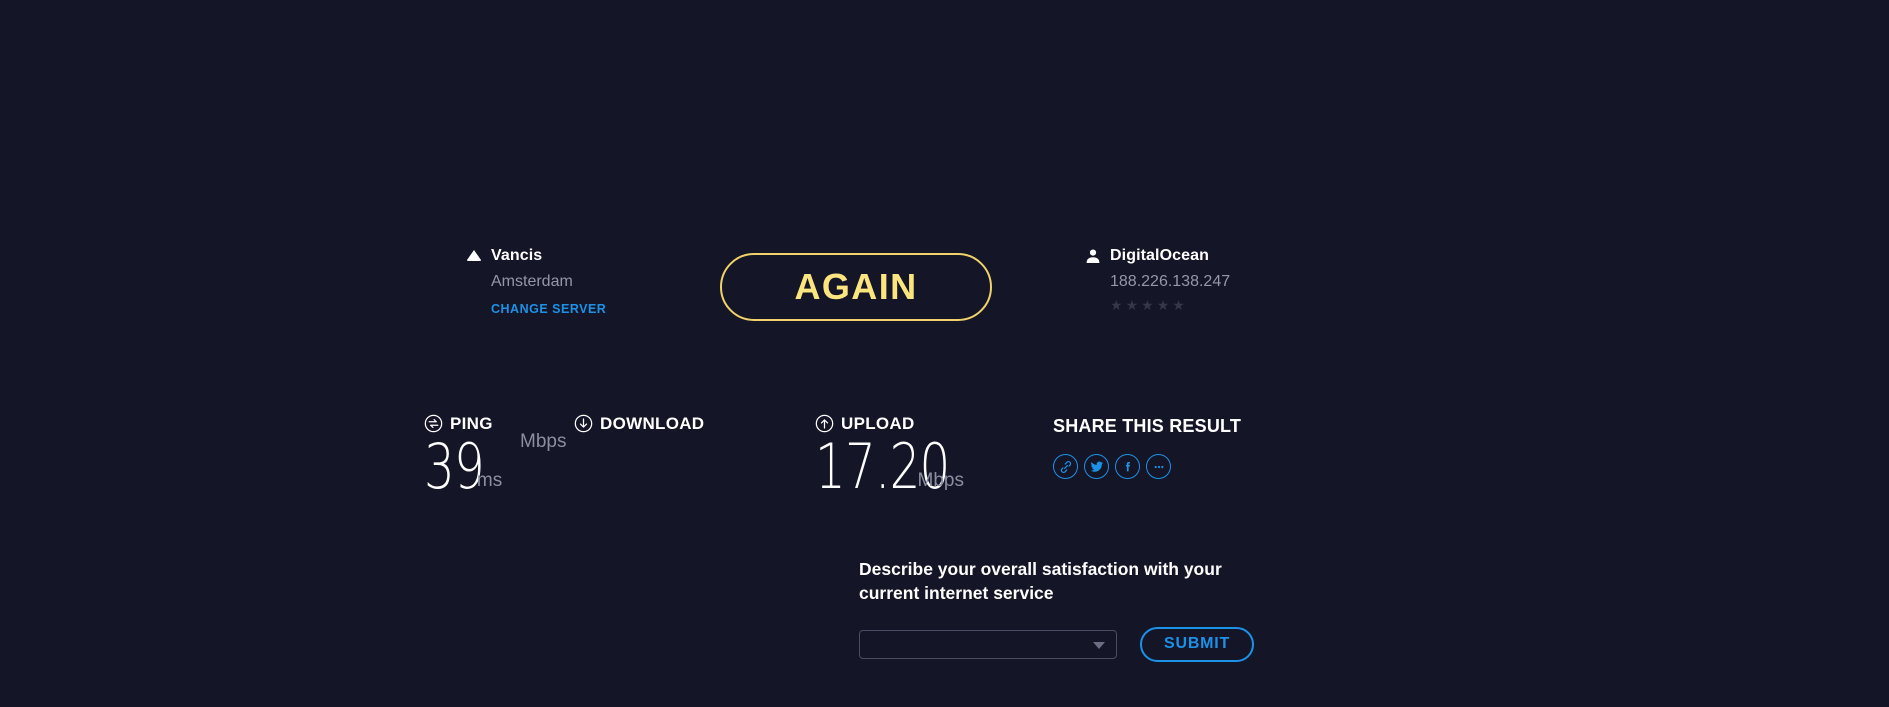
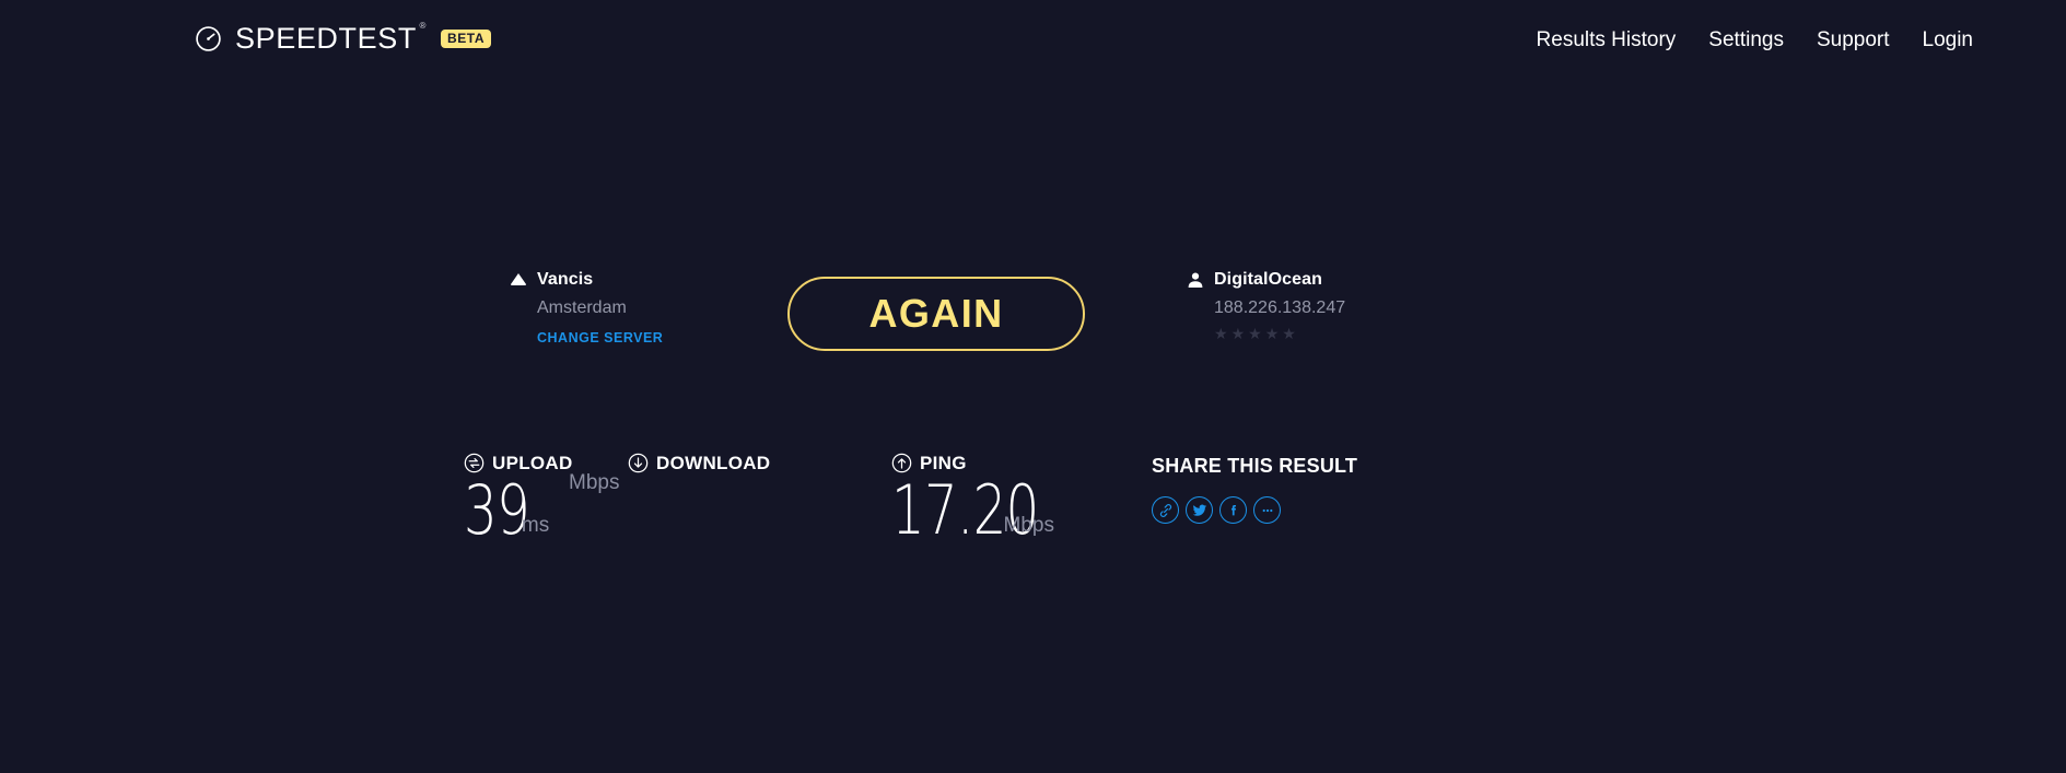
+ SPEEDTEST
+ ®
+ BETA
+ Results History
+ Settings
+ Support
+ Login
  Vancis
  Amsterdam
  CHANGE SERVER
  AGAIN
  DigitalOcean
  188.226.138.247
  ★
  ★
  ★
  ★
  ★
- PING
+ UPLOAD
  39
  ms
  DOWNLOAD
  Mbps
- UPLOAD
+ PING
  17.20
  Mbps
  SHARE THIS RESULT
- Describe your overall satisfaction with your current internet service
- SUBMIT
